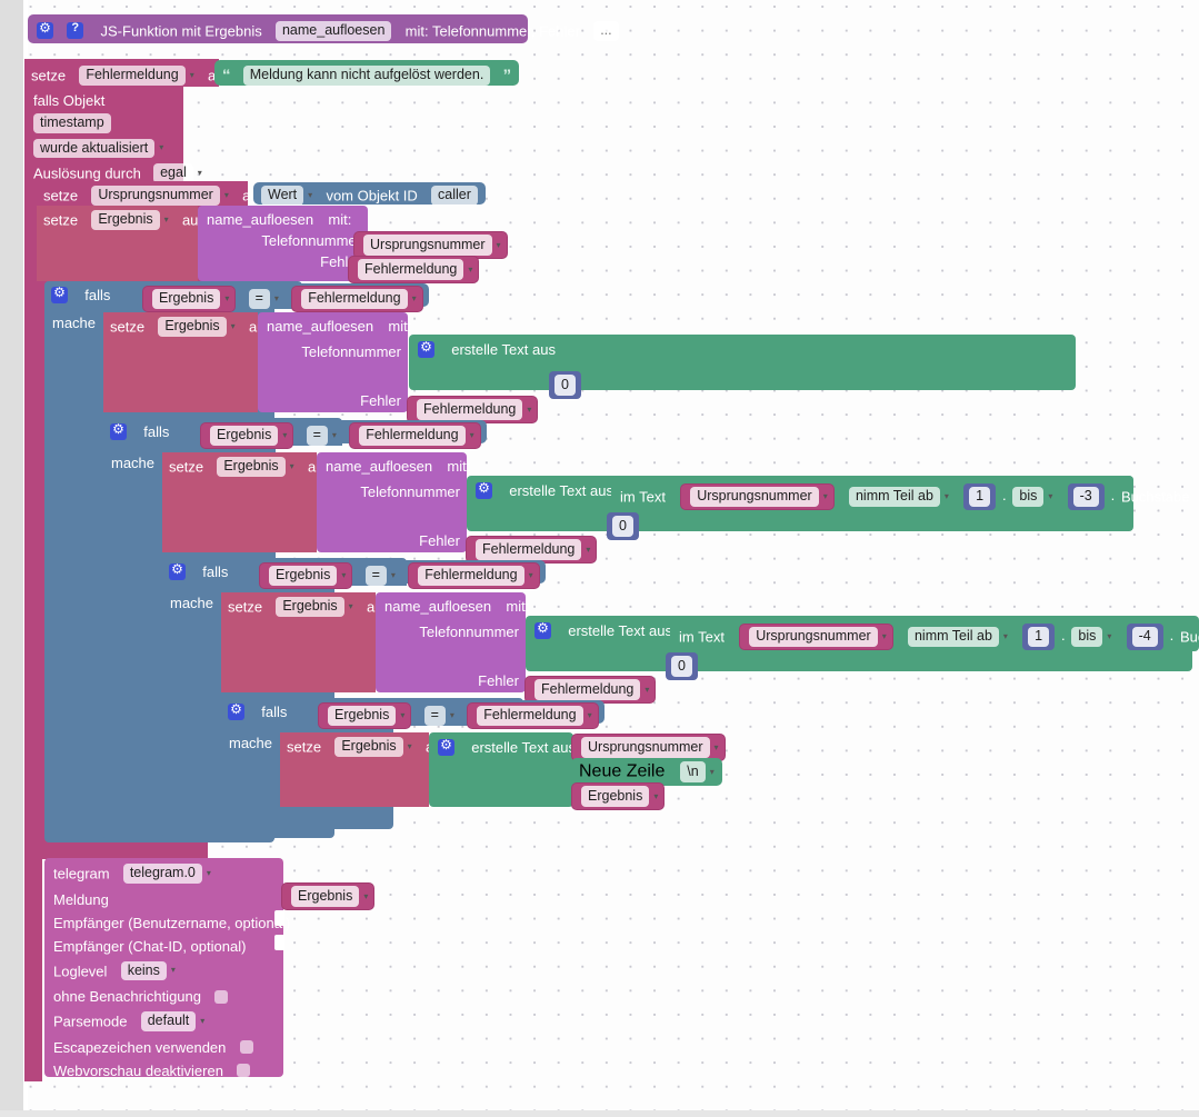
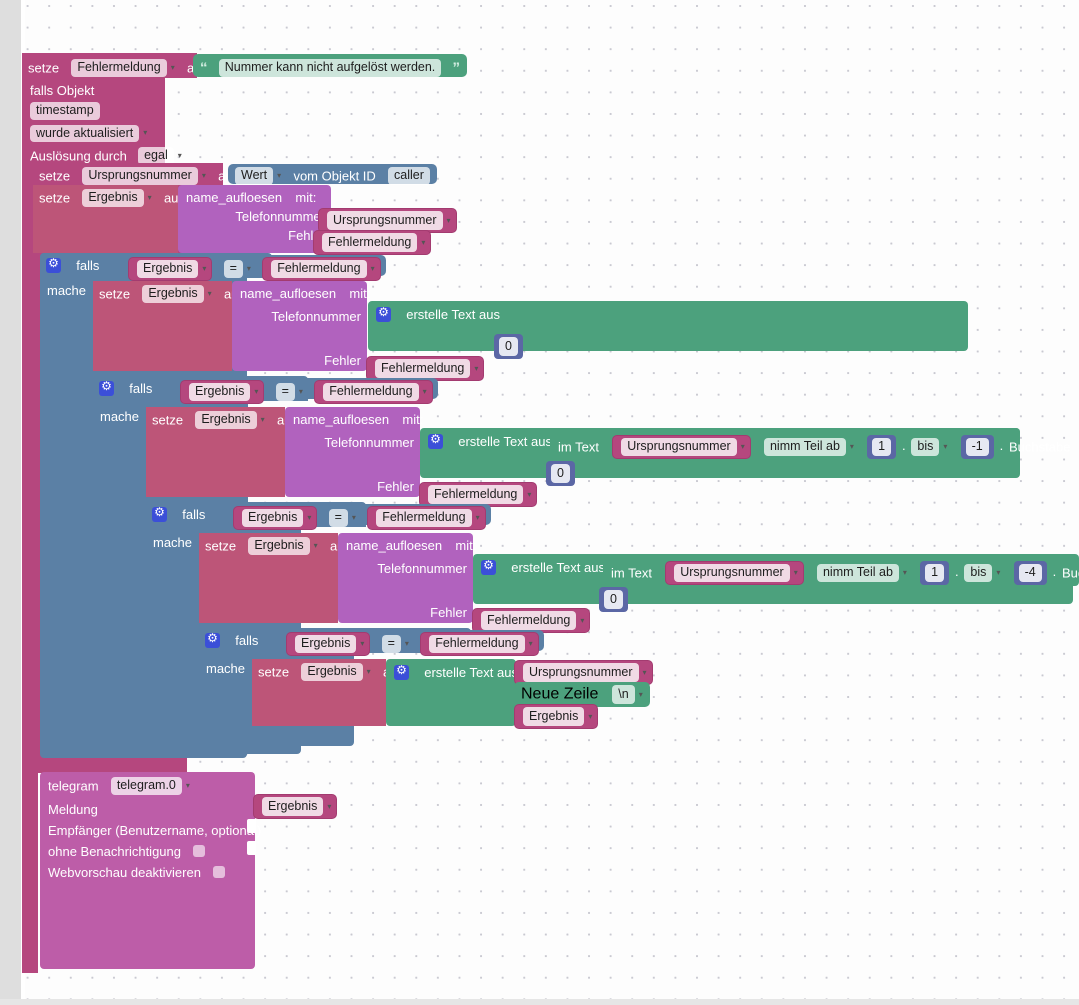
- JS-Funktion mit Ergebnis name_aufloesen mit: Telefonnummer, Fehler ...
  setze Fehlermeldung ▾ a
- “ Meldung kann nicht aufgelöst werden. ”
+ “ Nummer kann nicht aufgelöst werden. ”
  falls Objekt
  timestamp
  wurde aktualisiert ▾
  Auslösung durch egal ▾
  setze Ursprungsnummer ▾ a
  Wert ▾ vom Objekt ID caller
  setze Ergebnis ▾ au
  name_aufloesen mit:
  Telefonnumm
  Ursprungsnummer ▾
  Fehlermeldung ▾
  falls
  Ergebnis ▾ = ▾ Fehlermeldung ▾
  mache
  setze Ergebnis ▾ a
  name_aufloesen mit:
  Telefonnummer
  Fehler
  Fehlermeldung ▾
  erstelle Text aus
  0
  falls
  Ergebnis ▾ = ▾ Fehlermeldung ▾
  mache
  setze Ergebnis ▾ a
  name_aufloesen mit:
  Telefonnummer
  Fehler
  Fehlermeldung ▾
  erstelle Text aus
- im Text Ursprungsnummer ▾ nimm Teil ab ▾ 1 . bis ▾ -3 . Buchstabe
+ im Text Ursprungsnummer ▾ nimm Teil ab ▾ 1 . bis ▾ -1 . Buchstabe
  0
  falls
  Ergebnis ▾ = ▾ Fehlermeldung ▾
  mache
  setze Ergebnis ▾ a
  name_aufloesen mit:
  Telefonnummer
  Fehler
  Fehlermeldung ▾
  erstelle Text aus
  im Text Ursprungsnummer ▾ nimm Teil ab ▾ 1 . bis ▾ -4 . Bu
  0
  falls
  Ergebnis ▾ = ▾ Fehlermeldung ▾
  mache
  setze Ergebnis ▾
  erstelle Text au
  Ursprungsnummer ▾
  Neue Zeile \n ▾
  Ergebnis ▾
  telegram telegram.0 ▾
  Meldung
  Empfänger (Benutzername, option)
- Empfänger (Chat-ID, optional)
- Loglevel keins ▾
  ohne Benachrichtigung
- Parsemode default ▾
- Escapezeichen verwenden
  Webvorschau deaktivieren
  Ergebnis ▾
